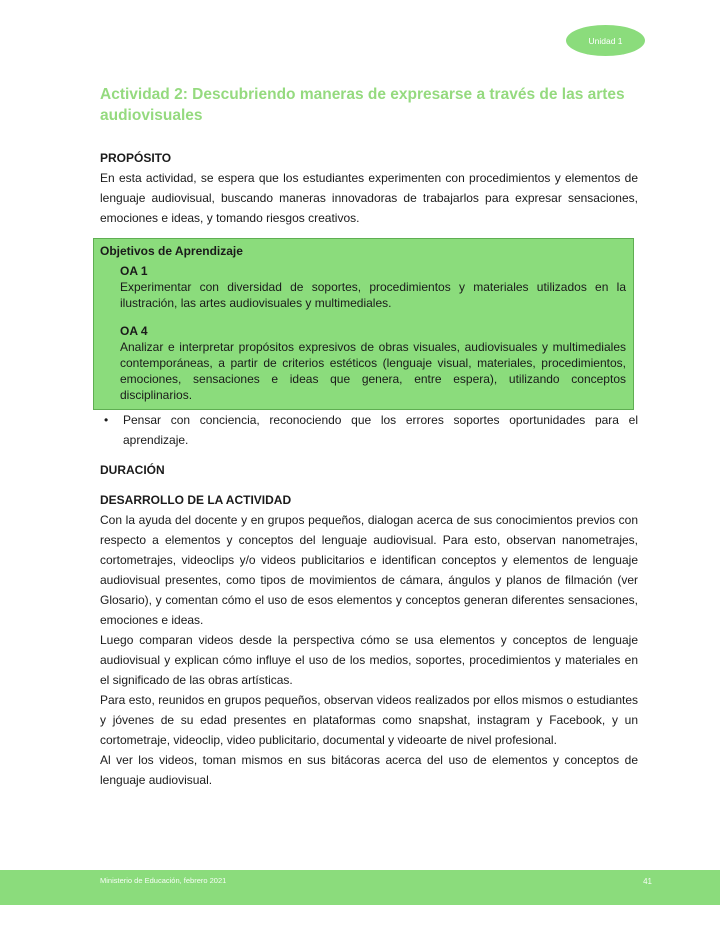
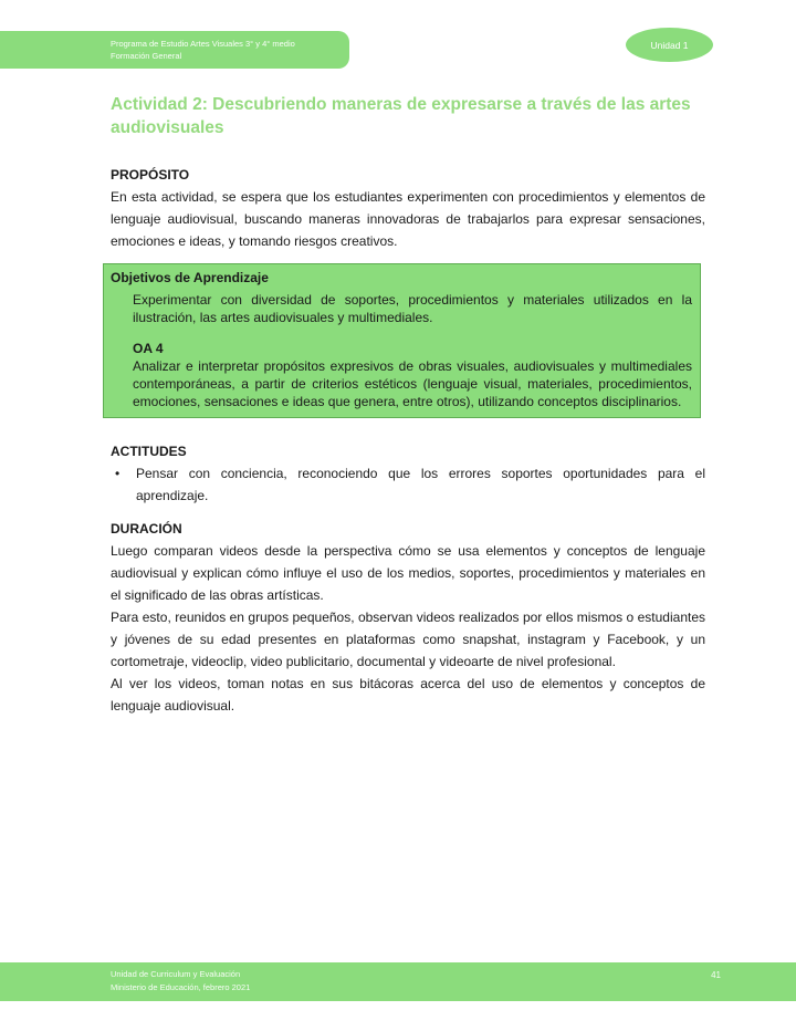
+ Programa de Estudio Artes Visuales 3° y 4° medio
+ Formación General
  Unidad 1
  Actividad 2: Descubriendo maneras de expresarse a través de las artes audiovisuales
  PROPÓSITO
  En esta actividad, se espera que los estudiantes experimenten con procedimientos y elementos de lenguaje audiovisual, buscando maneras innovadoras de trabajarlos para expresar sensaciones, emociones e ideas, y tomando riesgos creativos.
  Objetivos de Aprendizaje
- OA 1
  Experimentar con diversidad de soportes, procedimientos y materiales utilizados en la ilustración, las artes audiovisuales y multimediales.
  OA 4
- Analizar e interpretar propósitos expresivos de obras visuales, audiovisuales y multimediales contemporáneas, a partir de criterios estéticos (lenguaje visual, materiales, procedimientos, emociones, sensaciones e ideas que genera, entre espera), utilizando conceptos disciplinarios.
+ Analizar e interpretar propósitos expresivos de obras visuales, audiovisuales y multimediales contemporáneas, a partir de criterios estéticos (lenguaje visual, materiales, procedimientos, emociones, sensaciones e ideas que genera, entre otros), utilizando conceptos disciplinarios.
+ ACTITUDES
  •
  Pensar con conciencia, reconociendo que los errores soportes oportunidades para el aprendizaje.
  DURACIÓN
- DESARROLLO DE LA ACTIVIDAD
- Con la ayuda del docente y en grupos pequeños, dialogan acerca de sus conocimientos previos con respecto a elementos y conceptos del lenguaje audiovisual. Para esto, observan nanometrajes, cortometrajes, videoclips y/o videos publicitarios e identifican conceptos y elementos de lenguaje audiovisual presentes, como tipos de movimientos de cámara, ángulos y planos de filmación (ver Glosario), y comentan cómo el uso de esos elementos y conceptos generan diferentes sensaciones, emociones e ideas.
  Luego comparan videos desde la perspectiva cómo se usa elementos y conceptos de lenguaje audiovisual y explican cómo influye el uso de los medios, soportes, procedimientos y materiales en el significado de las obras artísticas.
  Para esto, reunidos en grupos pequeños, observan videos realizados por ellos mismos o estudiantes y jóvenes de su edad presentes en plataformas como snapshat, instagram y Facebook, y un cortometraje, videoclip, video publicitario, documental y videoarte de nivel profesional.
- Al ver los videos, toman mismos en sus bitácoras acerca del uso de elementos y conceptos de lenguaje audiovisual.
+ Al ver los videos, toman notas en sus bitácoras acerca del uso de elementos y conceptos de lenguaje audiovisual.
+ Unidad de Curriculum y Evaluación
  Ministerio de Educación, febrero 2021
  41
